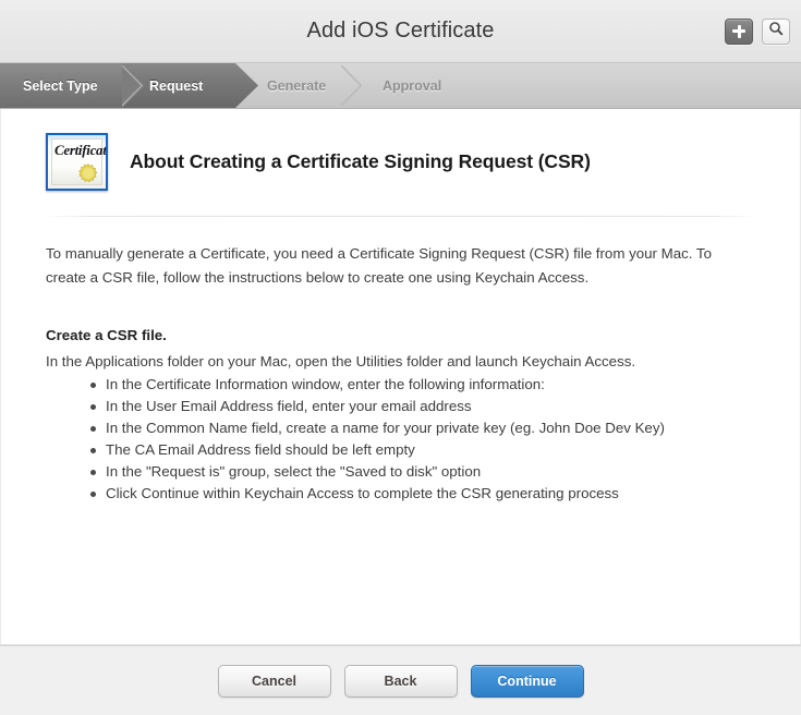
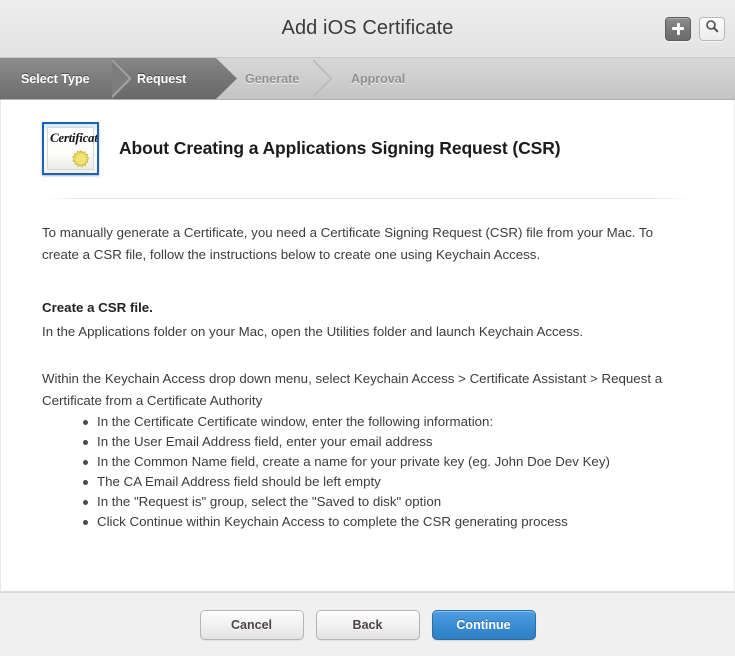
  Add iOS Certificate
  Select Type
  Request
  Generate
  Approval
  Certificat
- About Creating a Certificate Signing Request (CSR)
+ About Creating a Applications Signing Request (CSR)
  To manually generate a Certificate, you need a Certificate Signing Request (CSR) file from your Mac. To create a CSR file, follow the instructions below to create one using Keychain Access.
  Create a CSR file.
  In the Applications folder on your Mac, open the Utilities folder and launch Keychain Access.
+ Within the Keychain Access drop down menu, select Keychain Access > Certificate Assistant > Request a Certificate from a Certificate Authority
- In the Certificate Information window, enter the following information:
+ In the Certificate Certificate window, enter the following information:
  In the User Email Address field, enter your email address
  In the Common Name field, create a name for your private key (eg. John Doe Dev Key)
  The CA Email Address field should be left empty
  In the "Request is" group, select the "Saved to disk" option
  Click Continue within Keychain Access to complete the CSR generating process
  Cancel
  Back
  Continue
